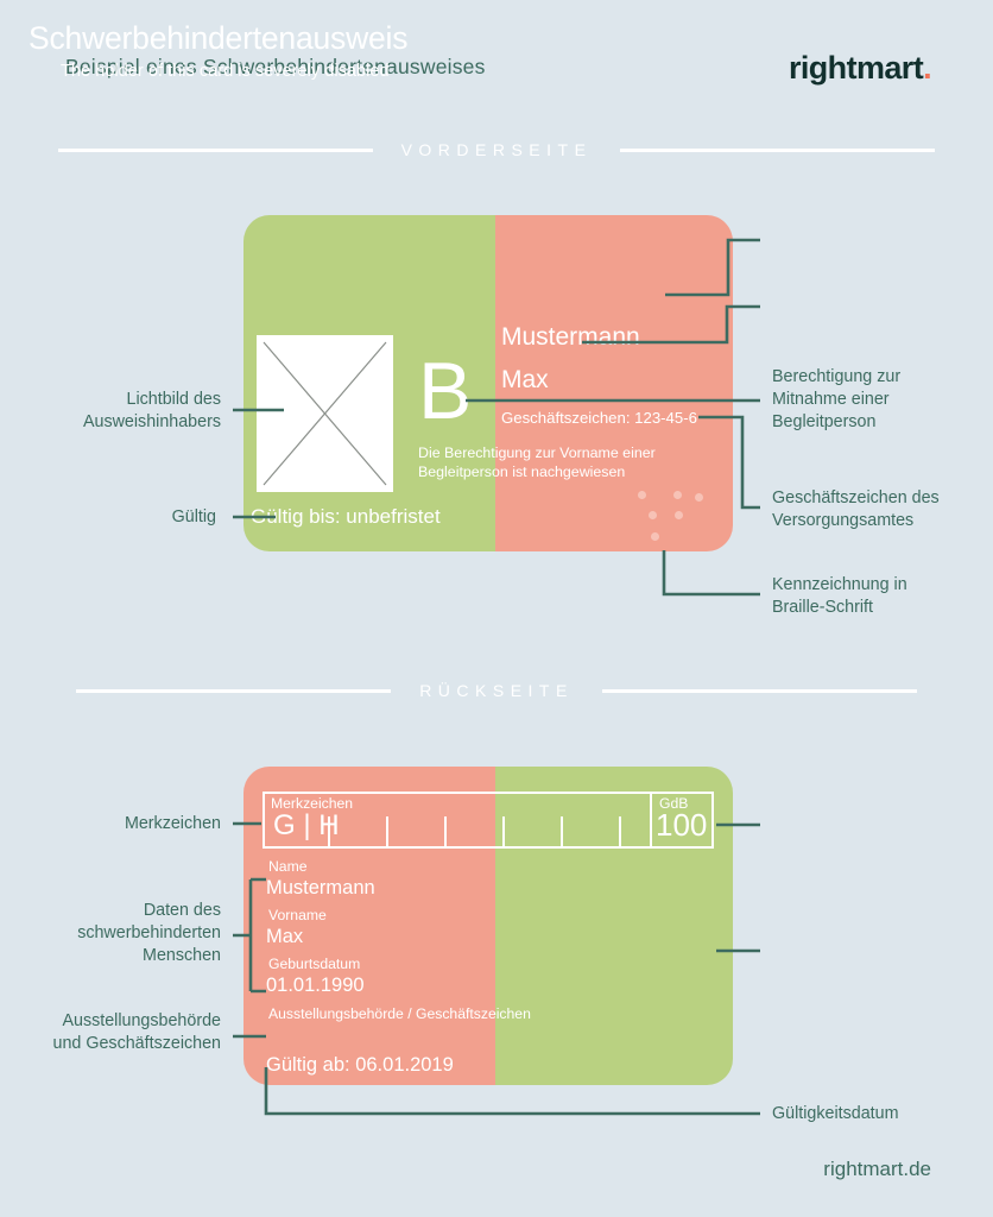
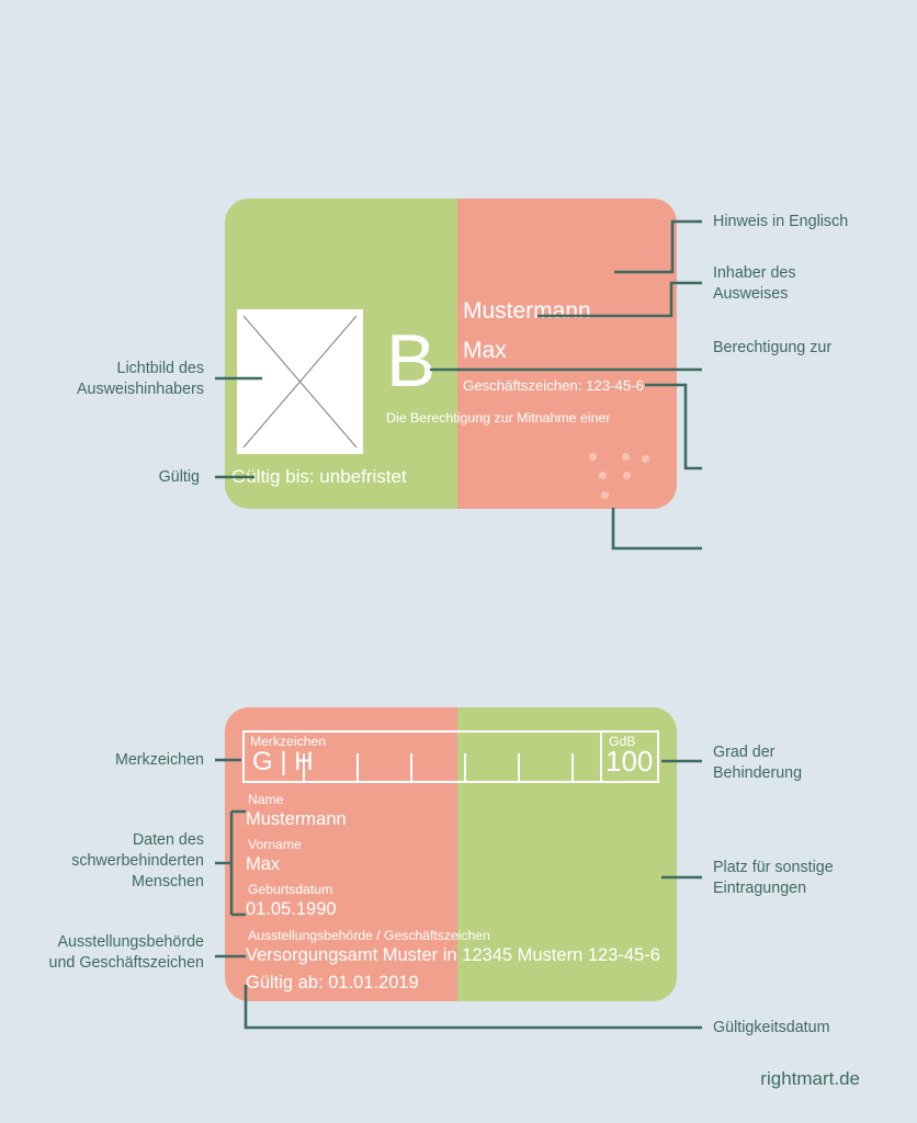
- Beispiel eines Schwerbehindertenausweises
- rightmart.
- VORDERSEITE
- RÜCKSEITE
- Schwerbehindertenausweis
- The holder of this card is severely disabled
  B
  Mustermann
  Max
  Geschäftszeichen: 123-45-6
- Die Berechtigung zur Vorname einer
+ Die Berechtigung zur Mitnahme einer
- Begleitperson ist nachgewiesen
  ltig bis: unbefristet
  Merkzeichen
  GdB
  100
  Name
  Mustermann
  Vorname
  Max
  Geburtsdatum
- 01.01.1990
+ 01.05.1990
  Ausstellungsbehörde / Geschäftszeichen
+ Versorgungsamt Muster in 12345 Mustern 123-45-6
- Gültig ab: 06.01.2019
+ Gültig ab: 01.01.2019
  Lichtbild des
  Ausweishinhabers
  Gültig
+ Hinweis in Englisch
+ Inhaber des
+ Ausweises
  Berechtigung zur
- Mitnahme einer
- Begleitperson
- Geschäftszeichen des
- Versorgungsamtes
- Kennzeichnung in
- Braille-Schrift
  Merkzeichen
  Daten des
  schwerbehinderten
  Menschen
  Ausstellungsbehörde
  und Geschäftszeichen
+ Grad der
+ Behinderung
+ Platz für sonstige
+ Eintragungen
  Gültigkeitsdatum
  rightmart.de
